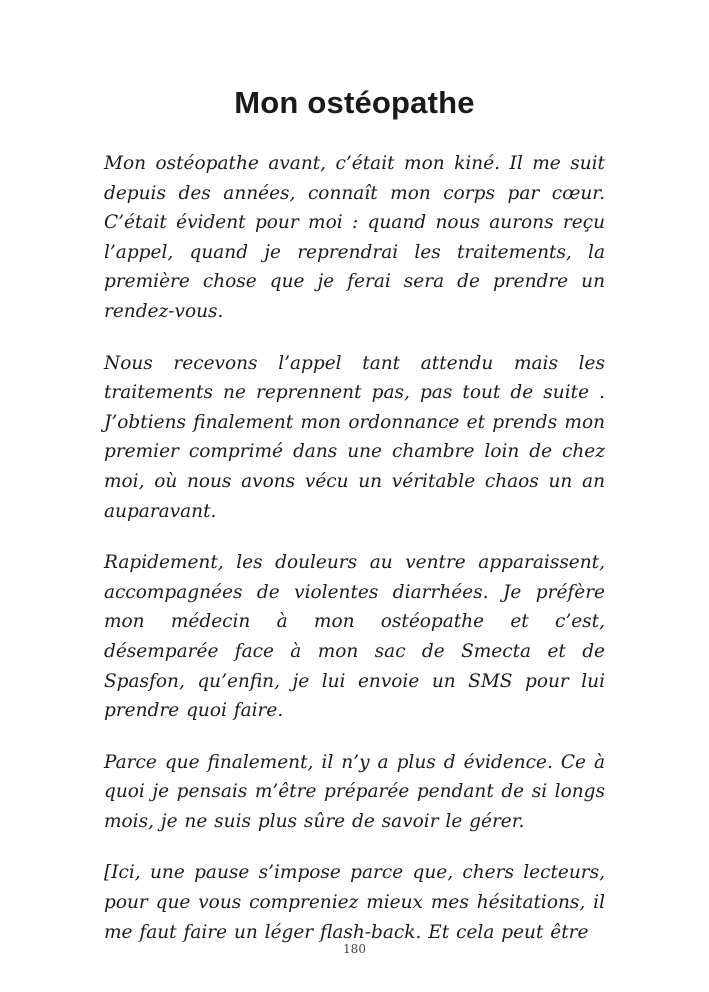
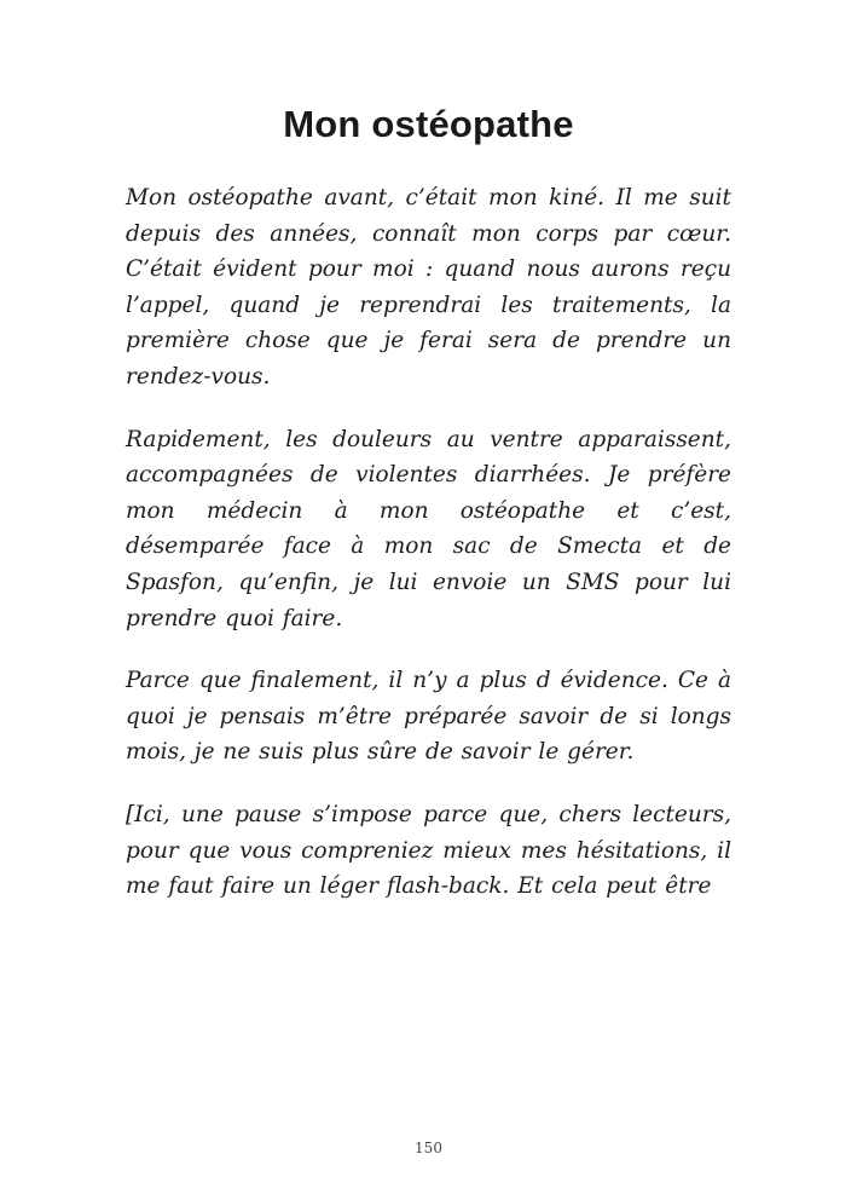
  Mon ostéopathe
  Mon ostéopathe avant, c’était mon kiné. Il me suit depuis des années, connaît mon corps par cœur. C’était évident pour moi : quand nous aurons reçu l’appel, quand je reprendrai les traitements, la première chose que je ferai sera de prendre un rendez-vous.
- Nous recevons l’appel tant attendu mais les traitements ne reprennent pas, pas tout de suite . J’obtiens finalement mon ordonnance et prends mon premier comprimé dans une chambre loin de chez moi, où nous avons vécu un véritable chaos un an auparavant.
  Rapidement, les douleurs au ventre apparaissent, accompagnées de violentes diarrhées. Je préfère mon médecin à mon ostéopathe et c’est, désemparée face à mon sac de Smecta et de Spasfon, qu’enfin, je lui envoie un SMS pour lui prendre quoi faire.
- Parce que finalement, il n’y a plus d évidence. Ce à quoi je pensais m’être préparée pendant de si longs mois, je ne suis plus sûre de savoir le gérer.
+ Parce que finalement, il n’y a plus d évidence. Ce à quoi je pensais m’être préparée savoir de si longs mois, je ne suis plus sûre de savoir le gérer.
  [Ici, une pause s’impose parce que, chers lecteurs, pour que vous compreniez mieux mes hésitations, il me faut faire un léger flash-back. Et cela peut être
- 180
+ 150
